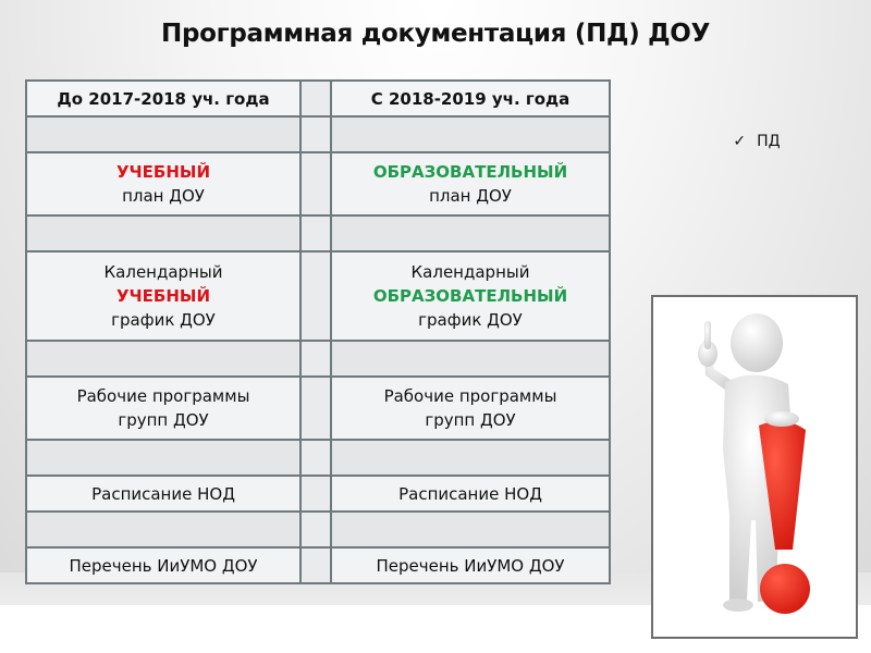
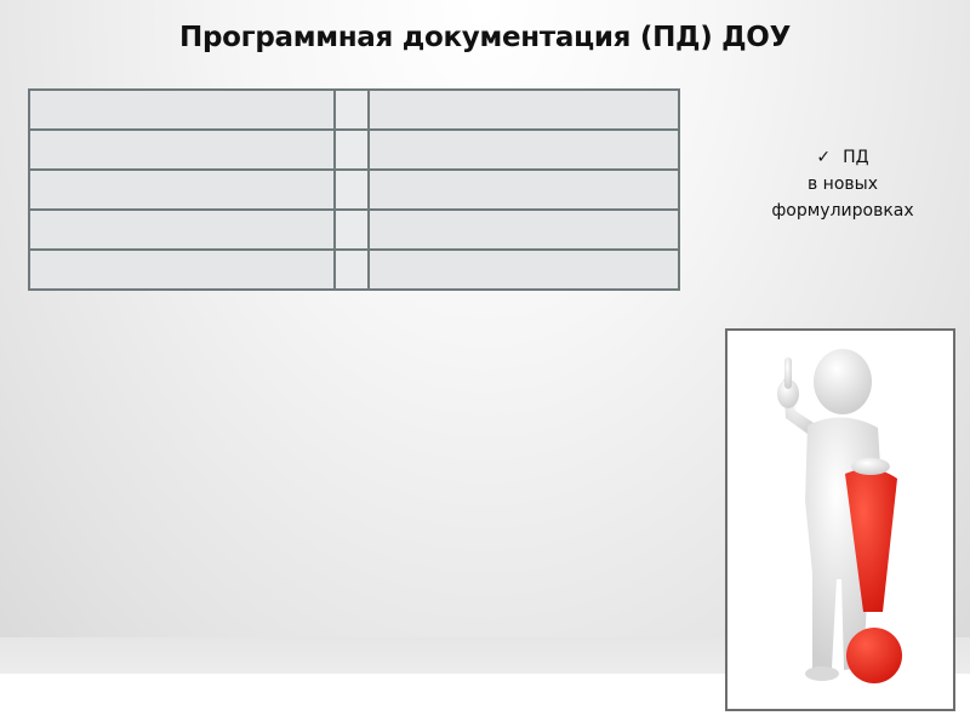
  Программная документация (ПД) ДОУ
- До 2017-2018 уч. года		С 2018-2019 уч. года
- УЧЕБНЫЙ план ДОУ		ОБРАЗОВАТЕЛЬНЫЙ план ДОУ
- Календарный УЧЕБНЫЙ график ДОУ		Календарный ОБРАЗОВАТЕЛЬНЫЙ график ДОУ
- Рабочие программы групп ДОУ		Рабочие программы групп ДОУ
- Расписание НОД		Расписание НОД
- Перечень ИиУМО ДОУ		Перечень ИиУМО ДОУ
  ✓ ПД
+ в новых
+ формулировках
